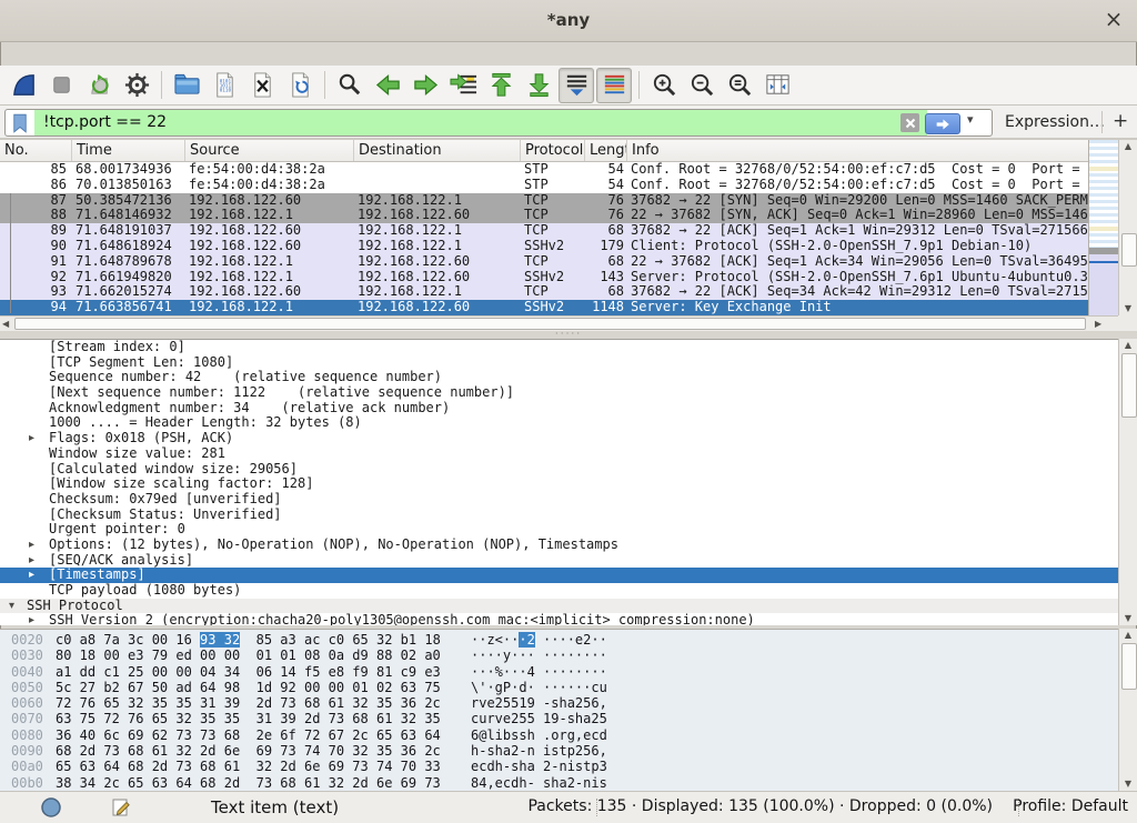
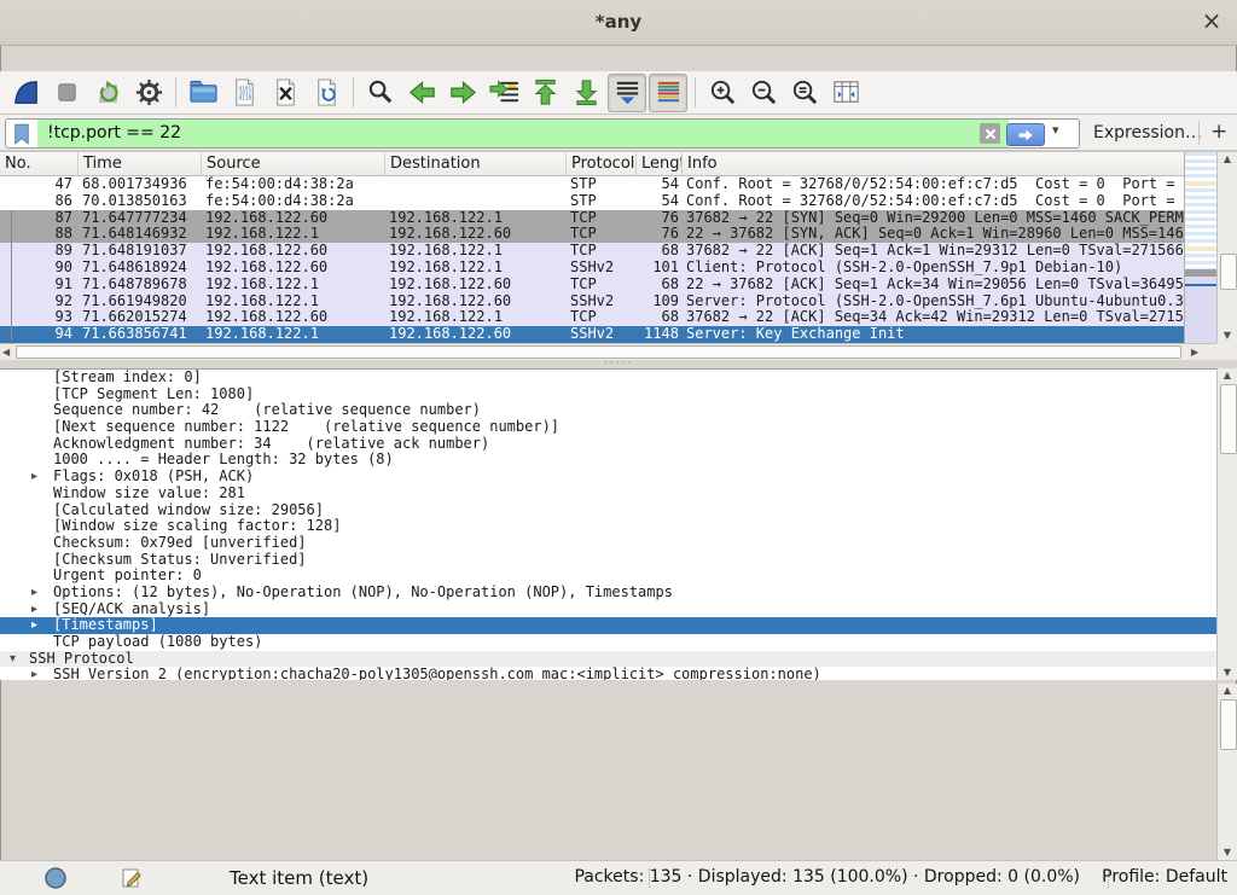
  *any
  ×
  !tcp.port == 22
  ▾
  Expression…
  +
  No.
  Time
  Source
  Destination
  Protocol
  Info
- 85
+ 47
  68.001734936
  fe:54:00:d4:38:2a
  STP
  54
  Conf. Root = 32768/0/52:54:00:ef:c7:d5 Cost = 0 Port =
  86
  70.013850163
  fe:54:00:d4:38:2a
  STP
  54
  Conf. Root = 32768/0/52:54:00:ef:c7:d5 Cost = 0 Port =
  87
- 50.385472136
+ 71.647777234
  192.168.122.60
  192.168.122.1
  TCP
  76
  37682 → 22 [SYN] Seq=0 Win=29200 Len=0 MSS=1460 SACK_PERM
  88
  71.648146932
  192.168.122.1
  192.168.122.60
  TCP
  76
  22 → 37682 [SYN, ACK] Seq=0 Ack=1 Win=28960 Len=0 MSS=146
  89
  71.648191037
  192.168.122.60
  192.168.122.1
  TCP
  68
  37682 → 22 [ACK] Seq=1 Ack=1 Win=29312 Len=0 TSval=271566
  90
  71.648618924
  192.168.122.60
  192.168.122.1
  SSHv2
- 179
+ 101
  Client: Protocol (SSH-2.0-OpenSSH_7.9p1 Debian-10)
  91
  71.648789678
  192.168.122.1
  192.168.122.60
  TCP
  68
  22 → 37682 [ACK] Seq=1 Ack=34 Win=29056 Len=0 TSval=36495
  92
  71.661949820
  192.168.122.1
  192.168.122.60
  SSHv2
- 143
+ 109
  Server: Protocol (SSH-2.0-OpenSSH_7.6p1 Ubuntu-4ubuntu0.3
  93
  71.662015274
  192.168.122.60
  192.168.122.1
  TCP
  68
  37682 → 22 [ACK] Seq=34 Ack=42 Win=29312 Len=0 TSval=2715
  94
  71.663856741
  192.168.122.1
  192.168.122.60
  SSHv2
  1148
  Server: Key Exchange Init
  ▲
  ▼
  ◀
  ▶
  ·····
  [Stream index: 0]
  [TCP Segment Len: 1080]
  Sequence number: 42 (relative sequence number)
  [Next sequence number: 1122 (relative sequence number)]
  Acknowledgment number: 34 (relative ack number)
  1000 .... = Header Length: 32 bytes (8)
  ▸
  Flags: 0x018 (PSH, ACK)
  Window size value: 281
  [Calculated window size: 29056]
  [Window size scaling factor: 128]
  Checksum: 0x79ed [unverified]
  [Checksum Status: Unverified]
  Urgent pointer: 0
  ▸
  Options: (12 bytes), No-Operation (NOP), No-Operation (NOP), Timestamps
  ▸
  [SEQ/ACK analysis]
  ▸
  [Timestamps]
  TCP payload (1080 bytes)
  ▾
  SSH Protocol
  ▸
  SSH Version 2 (encryption:chacha20-poly1305@openssh.com mac:<implicit> compression:none)
  ▲
  ▼
- 0020
- c0 a8 7a 3c 00 16 93 32 85 a3 ac c0 65 32 b1 18
- ··z<···2 ····e2··
- 0030
- 80 18 00 e3 79 ed 00 00 01 01 08 0a d9 88 02 a0
- ····y··· ········
- 0040
- a1 dd c1 25 00 00 04 34 06 14 f5 e8 f9 81 c9 e3
- ···%···4 ········
- 0050
- 5c 27 b2 67 50 ad 64 98 1d 92 00 00 01 02 63 75
- \'·gP·d· ······cu
- 0060
- 72 76 65 32 35 35 31 39 2d 73 68 61 32 35 36 2c
- rve25519 -sha256,
- 0070
- 63 75 72 76 65 32 35 35 31 39 2d 73 68 61 32 35
- curve255 19-sha25
- 0080
- 36 40 6c 69 62 73 73 68 2e 6f 72 67 2c 65 63 64
- 6@libssh .org,ecd
- 0090
- 68 2d 73 68 61 32 2d 6e 69 73 74 70 32 35 36 2c
- h-sha2-n istp256,
- 00a0
- 65 63 64 68 2d 73 68 61 32 2d 6e 69 73 74 70 33
- ecdh-sha 2-nistp3
- 00b0
- 38 34 2c 65 63 64 68 2d 73 68 61 32 2d 6e 69 73
- 84,ecdh- sha2-nis
  ▲
  ▼
  Text item (text)
  Packets: 135 · Displayed: 135 (100.0%) · Dropped: 0 (0.0%)
  Profile: Default
